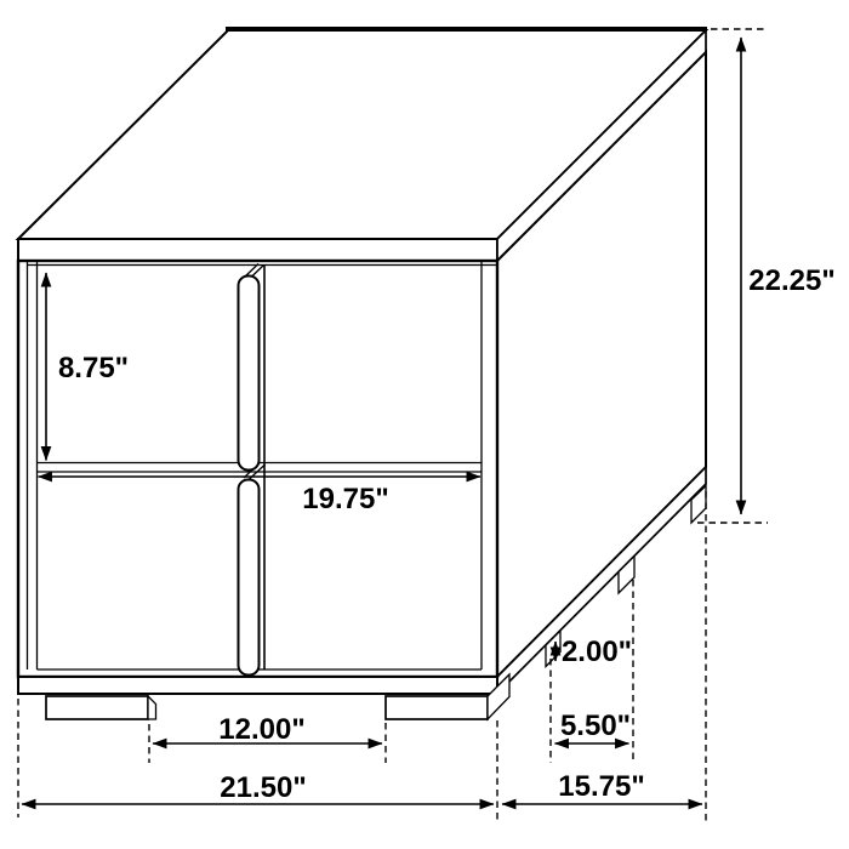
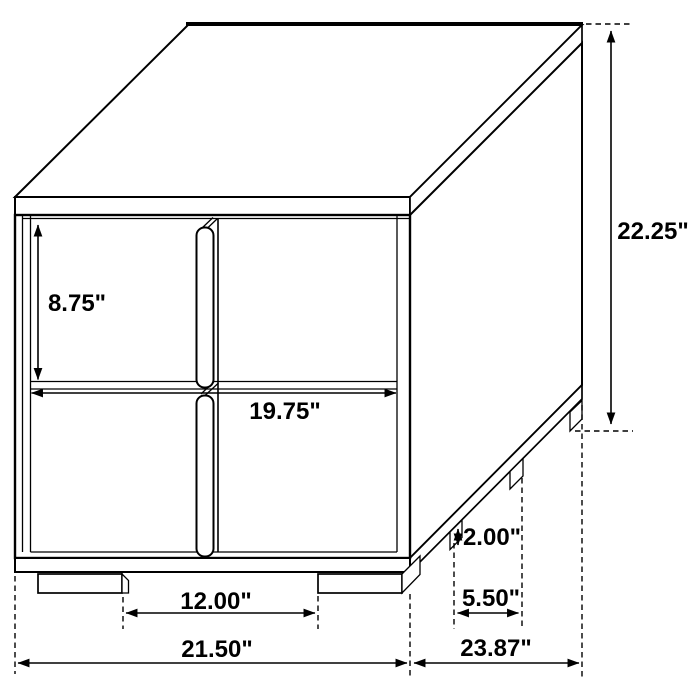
  8.75"
  22.25"
  19.75"
  12.00"
  21.50"
- 15.75"
+ 23.87"
  5.50"
  2.00"
